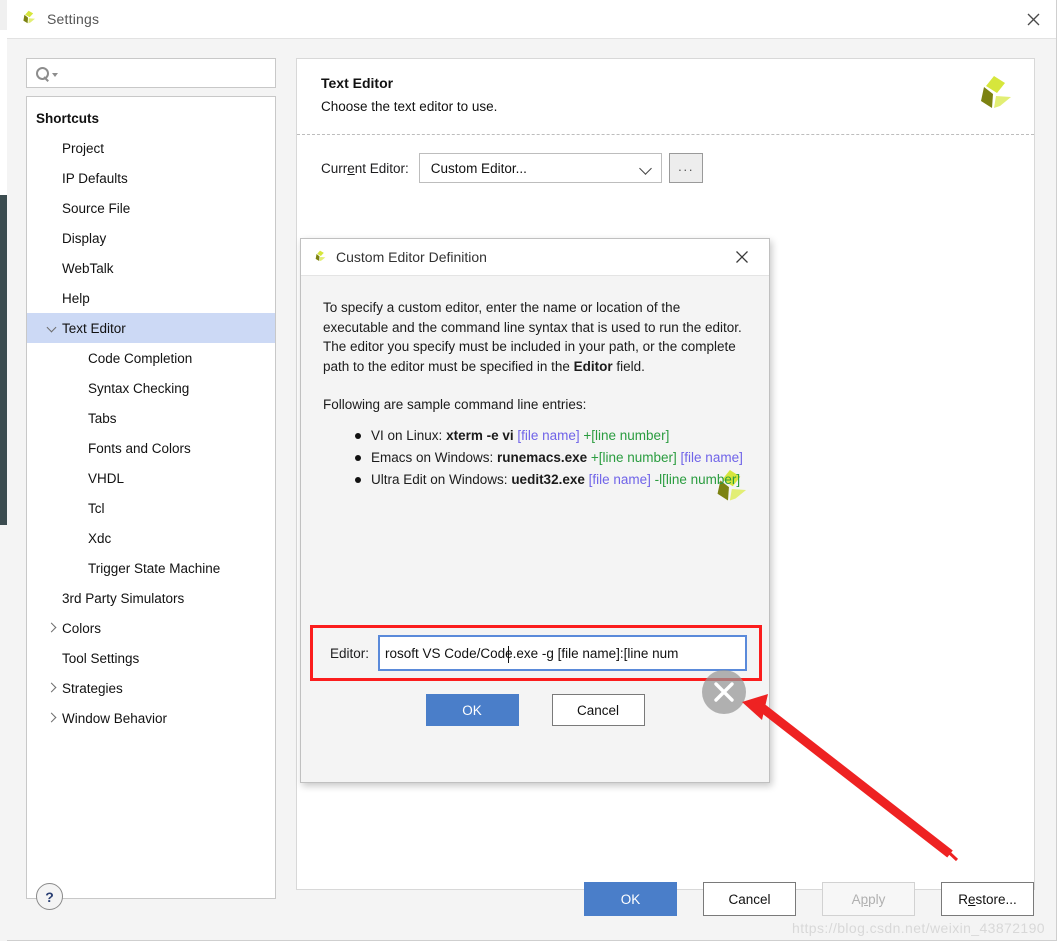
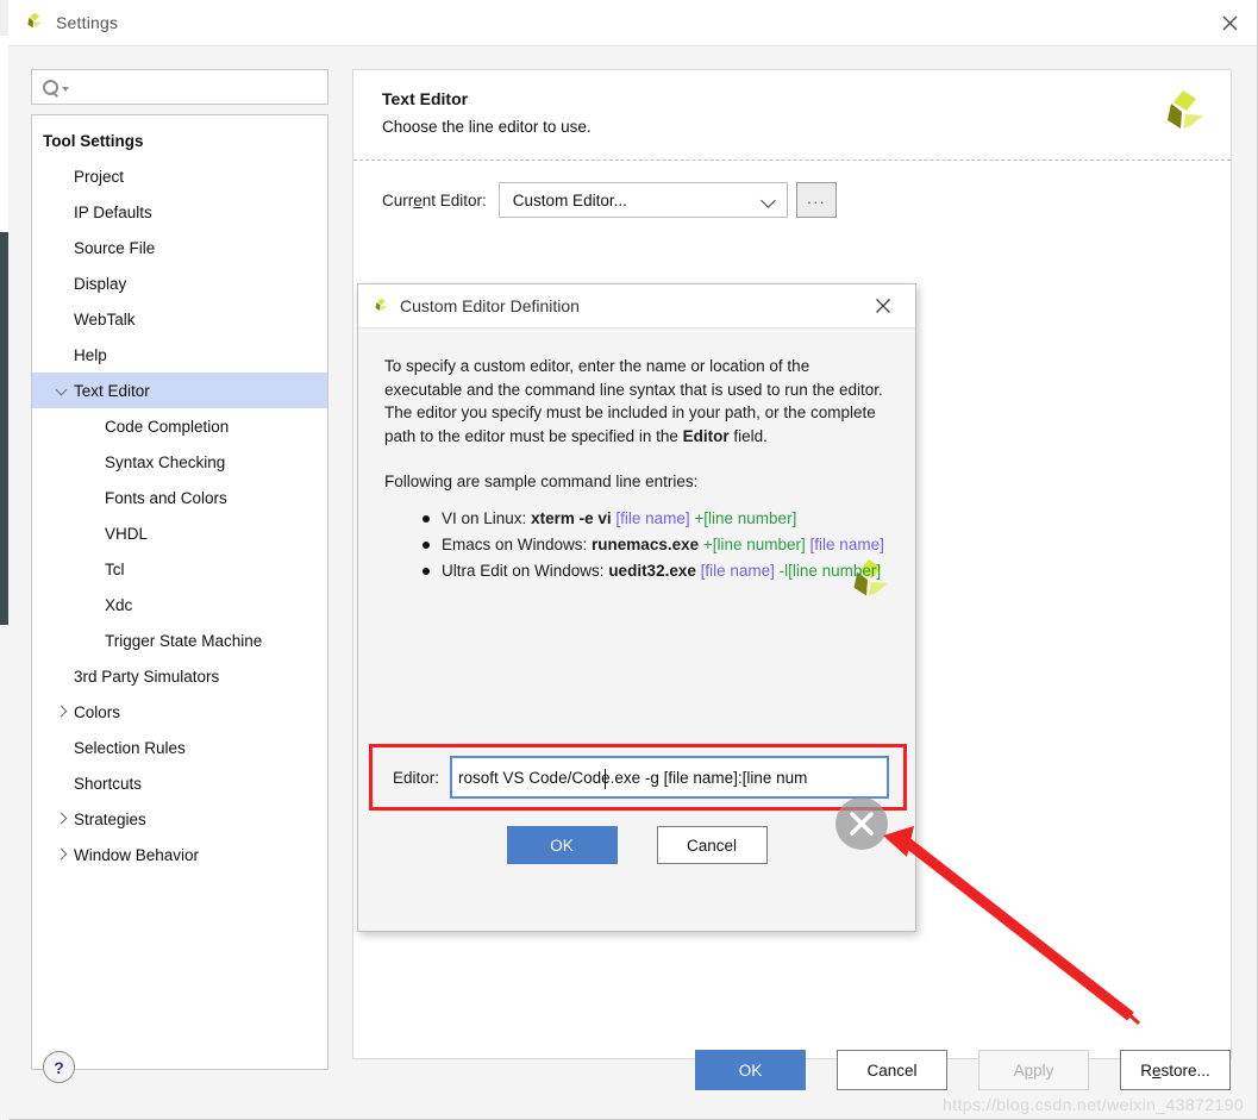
  Settings
- Shortcuts
+ Tool Settings
  Project
  IP Defaults
  Source File
  Display
  WebTalk
  Help
  Text Editor
  Code Completion
  Syntax Checking
- Tabs
  Fonts and Colors
  VHDL
  Tcl
  Xdc
  Trigger State Machine
  3rd Party Simulators
  Colors
+ Selection Rules
- Tool Settings
+ Shortcuts
  Strategies
  Window Behavior
  Text Editor
- Choose the text editor to use.
+ Choose the line editor to use.
  Current Editor:
  Custom Editor...
  ···
  ?
  OK
  Cancel
  A
  p
  ply
  R
  e
  store...
  Custom Editor Definition
  To specify a custom editor, enter the name or location of the executable and the command line syntax that is used to run the editor.
  The editor you specify must be included in your path, or the complete path to the editor must be specified in the Editor field.
  Following are sample command line entries:
  VI on Linux: xterm -e vi [file name] +[line number]
  Emacs on Windows: runemacs.exe +[line number] [file name]
  Ultra Edit on Windows: uedit32.exe [file name] -l[line number]
  Editor:
  rosoft VS Code/Cod.exe -g [file name]:[line num
  OK
  Cancel
  https://blog.csdn.net/weixin_43872190
